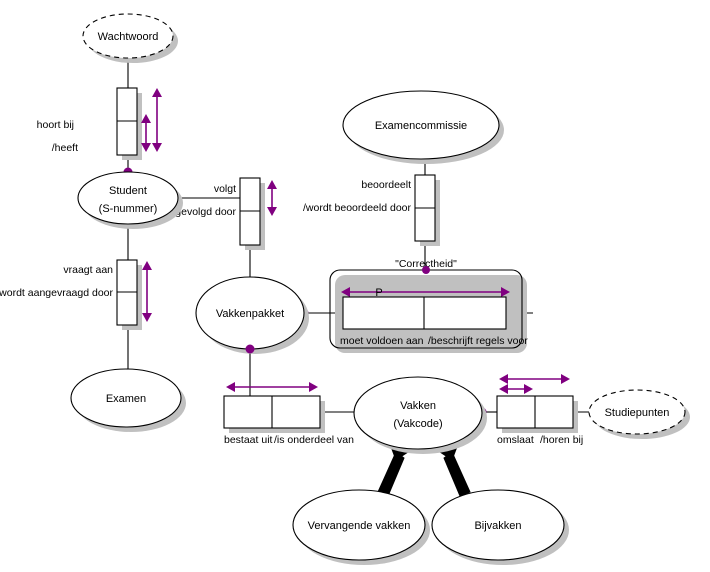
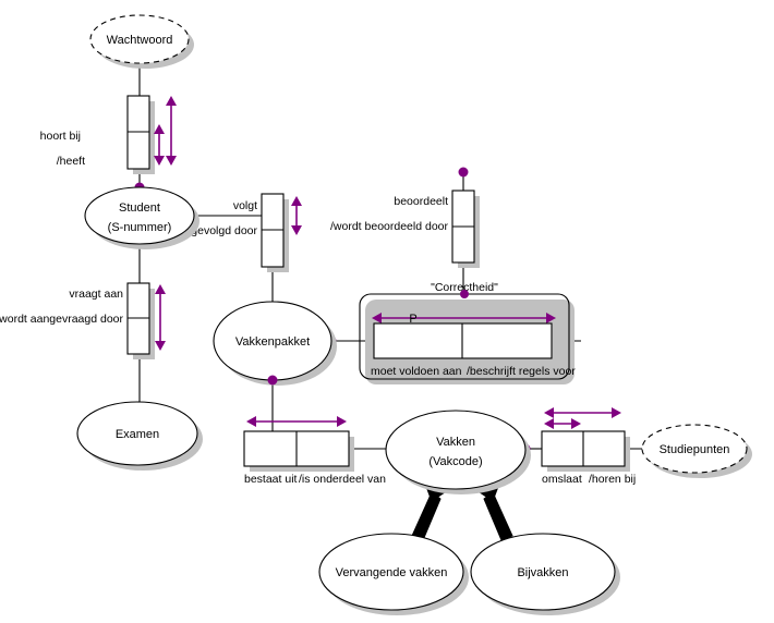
  "Correctheid"
  P
  hoort bij
  /heeft
  volgt
  evolgd door
  vraagt aan
  wordt aangevraagd door
  beoordeelt
  /wordt beoordeeld door
  moet voldoen aan
  /beschrijft regels voor
  bestaat uit
  /is onderdeel van
  omslaat
  /horen bij
  Wachtwoord
  Student
  (S-nummer)
  Examen
- Examencommissie
  Vakkenpakket
  Vakken
  (Vakcode)
  Studiepunten
  Vervangende vakken
  Bijvakken
